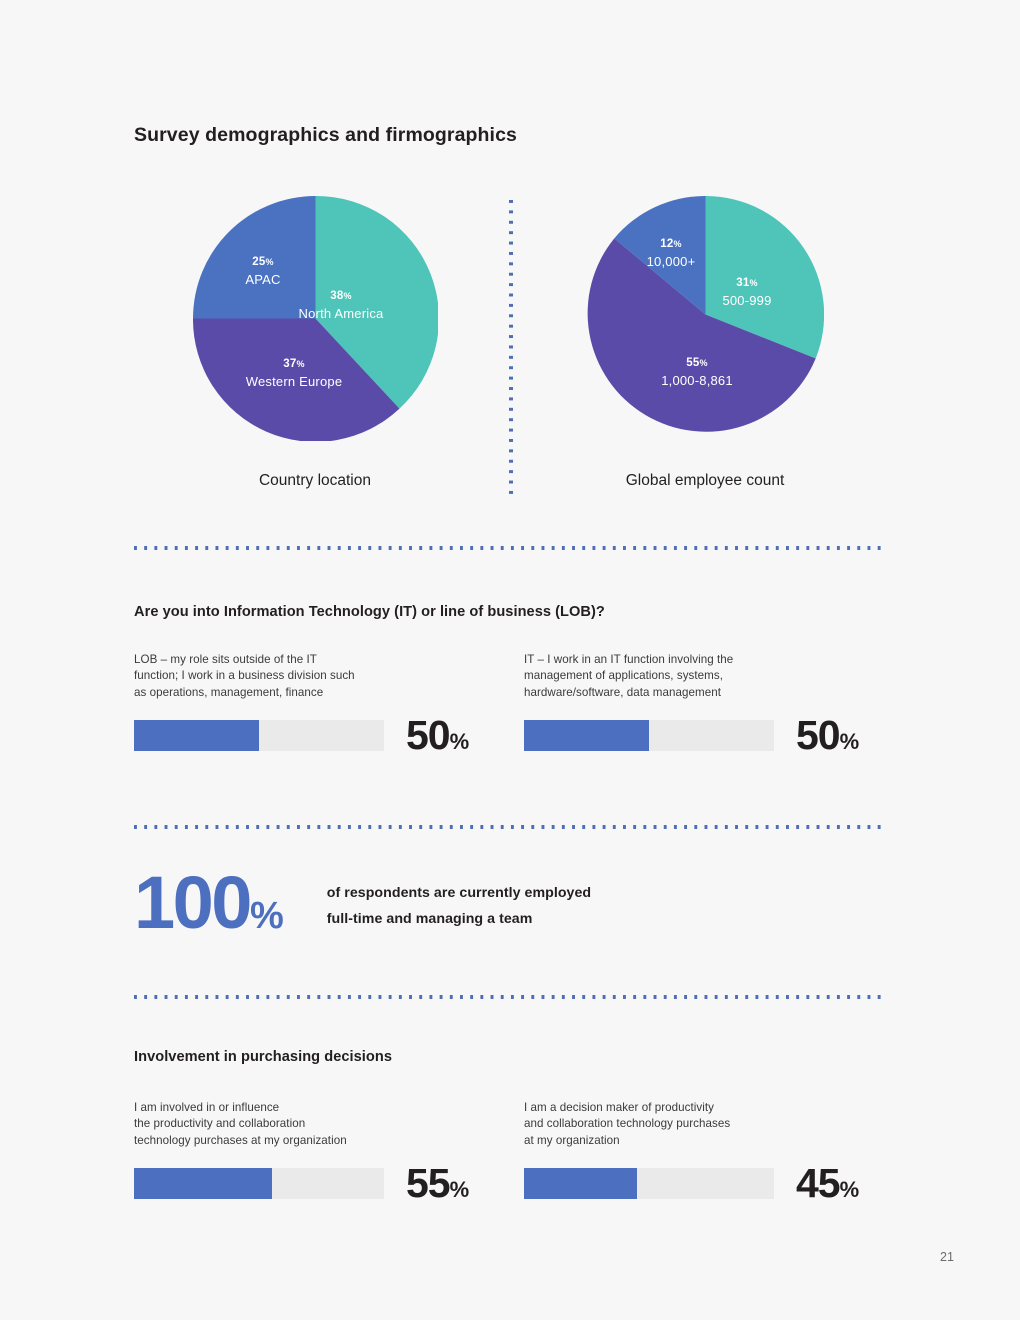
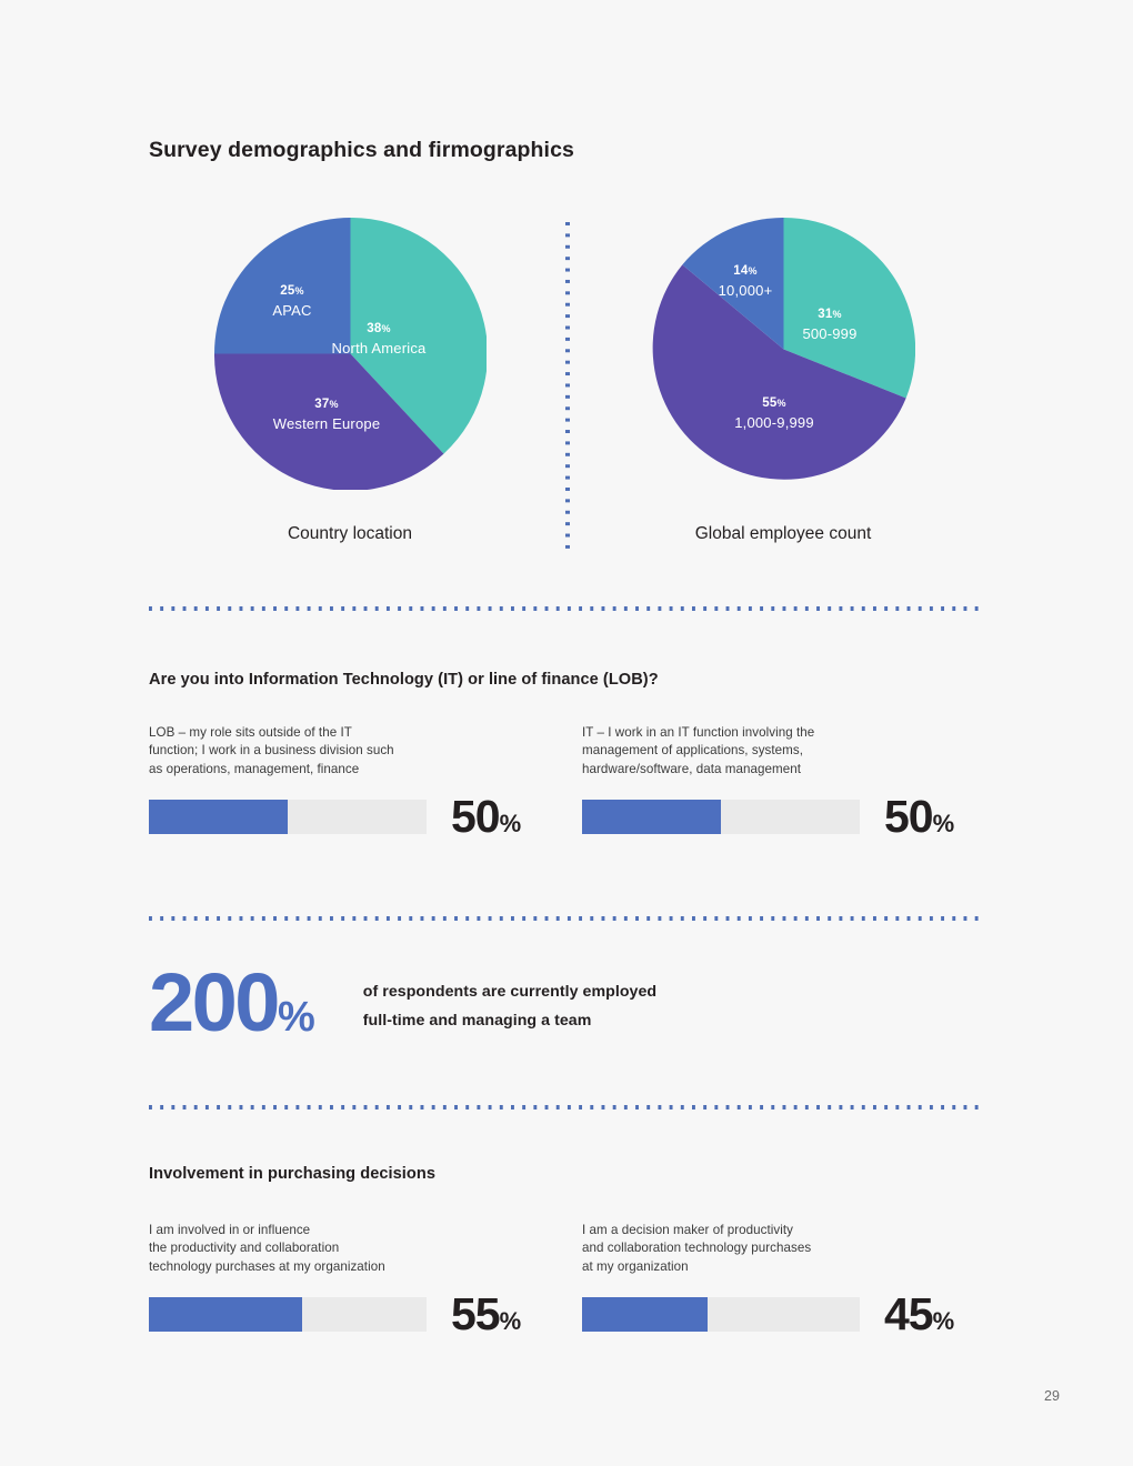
  Survey demographics and firmographics
  38%
  North America
  37%
  Western Europe
  25%
  APAC
  Country location
  31%
  500-999
  55%
- 1,000-8,861
+ 1,000-9,999
- 12%
+ 14%
  10,000+
  Global employee count
- Are you into Information Technology (IT) or line of business (LOB)?
+ Are you into Information Technology (IT) or line of finance (LOB)?
  LOB – my role sits outside of the IT
  function; I work in a business division such
  as operations, management, finance
  50%
  IT – I work in an IT function involving the
  management of applications, systems,
  hardware/software, data management
  50%
- 100%
+ 200%
  of respondents are currently employed
  full-time and managing a team
  Involvement in purchasing decisions
  I am involved in or influence
  the productivity and collaboration
  technology purchases at my organization
  55%
  I am a decision maker of productivity
  and collaboration technology purchases
  at my organization
  45%
- 21
+ 29
